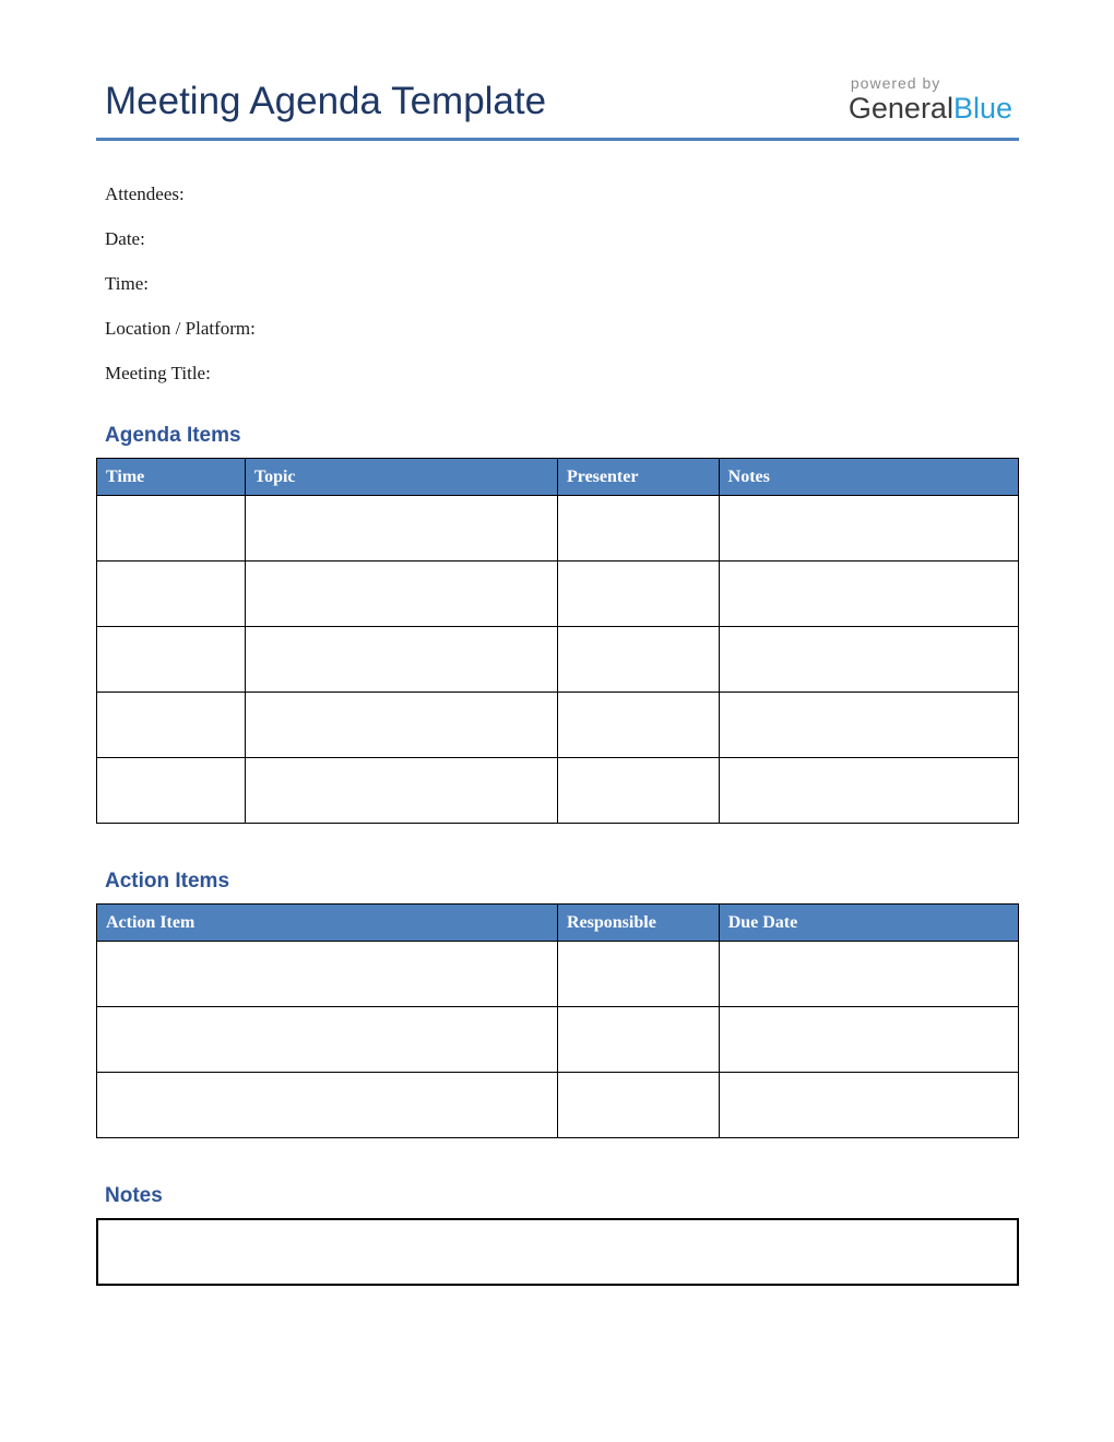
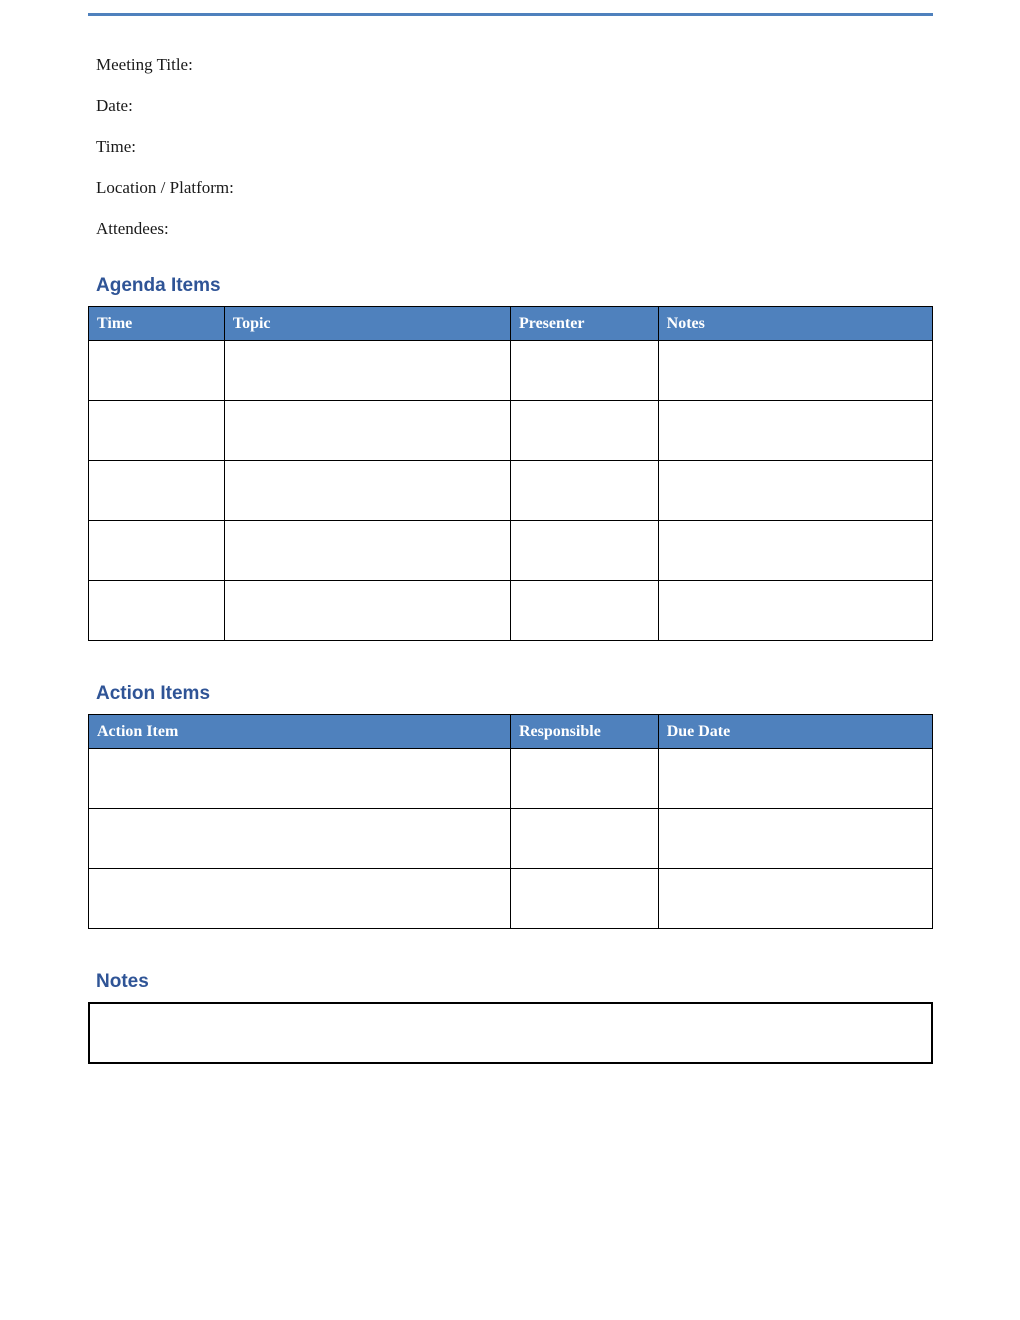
- Meeting Agenda Template
- powered by
- GeneralBlue
- Attendees:
+ Meeting Title:
  Date:
  Time:
  Location / Platform:
- Meeting Title:
+ Attendees:
  Agenda Items
  Time	Topic	Presenter	Notes
  Action Items
  Action Item	Responsible	Due Date
  Notes
